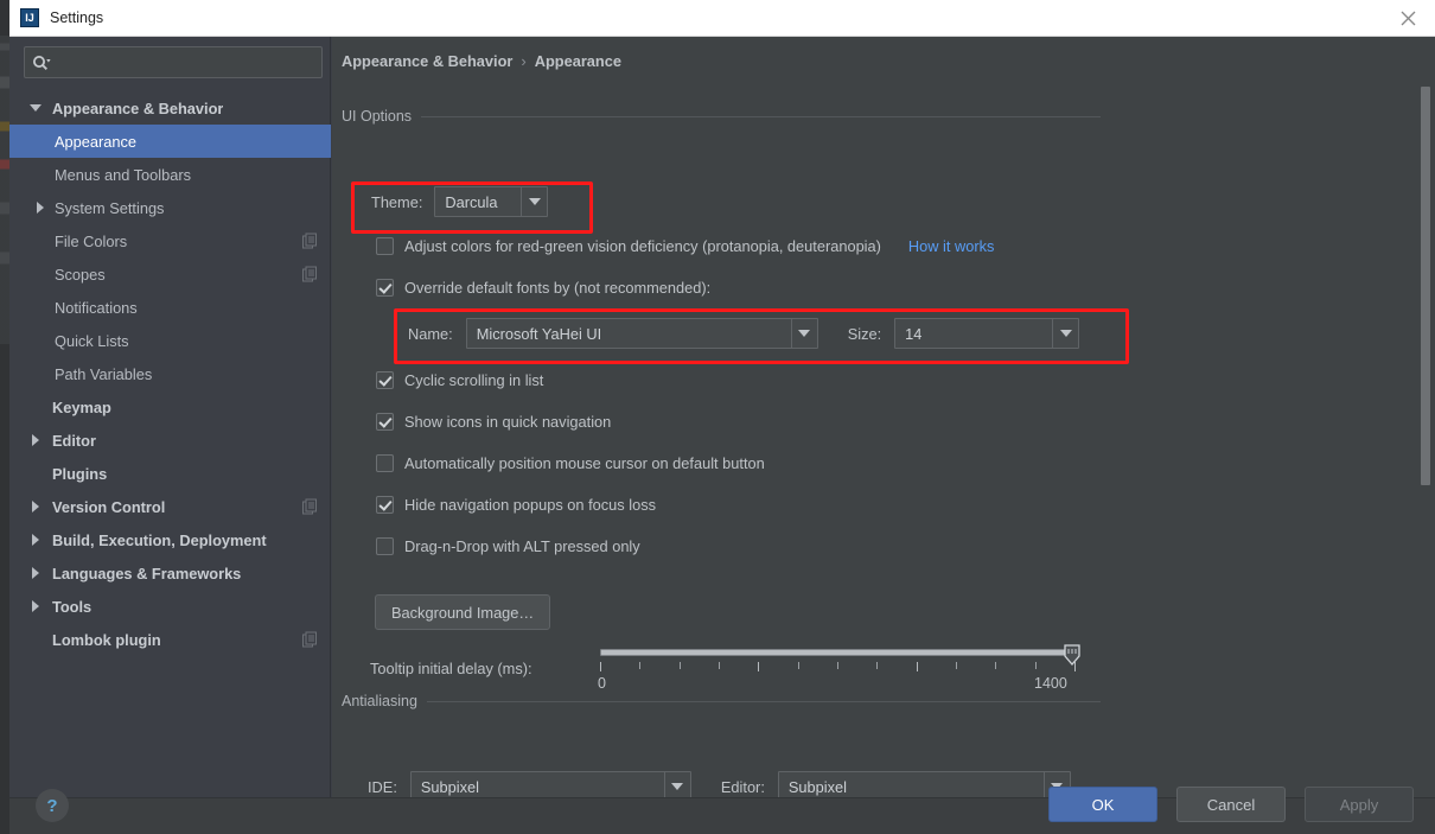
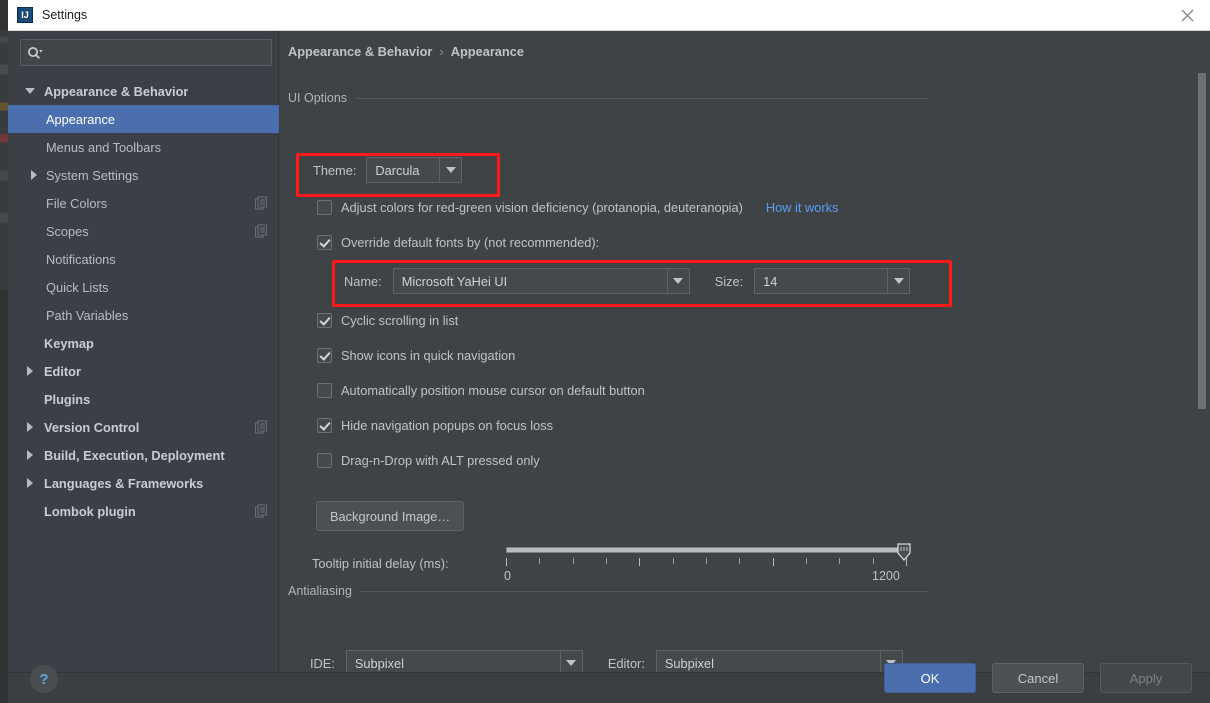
  Settings
  Appearance & Behavior
  Appearance
  Menus and Toolbars
  System Settings
  File Colors
  Scopes
  Notifications
  Quick Lists
  Path Variables
  Keymap
  Editor
  Plugins
  Version Control
  Build, Execution, Deployment
  Languages & Frameworks
- Tools
  Lombok plugin
  Appearance & Behavior
  ›
  Appearance
  UI Options
  Theme:
  Darcula
  Adjust colors for red-green vision deficiency (protanopia, deuteranopia)
  How it works
  Override default fonts by (not recommended):
  Name:
  Microsoft YaHei UI
  Size:
  14
  Cyclic scrolling in list
  Show icons in quick navigation
  Automatically position mouse cursor on default button
  Hide navigation popups on focus loss
  Drag-n-Drop with ALT pressed only
  Background Image…
  Tooltip initial delay (ms):
  0
- 1400
+ 1200
  Antialiasing
  IDE:
  Subpixel
  Editor:
  Subpixel
  ?
  OK
  Cancel
  Apply
